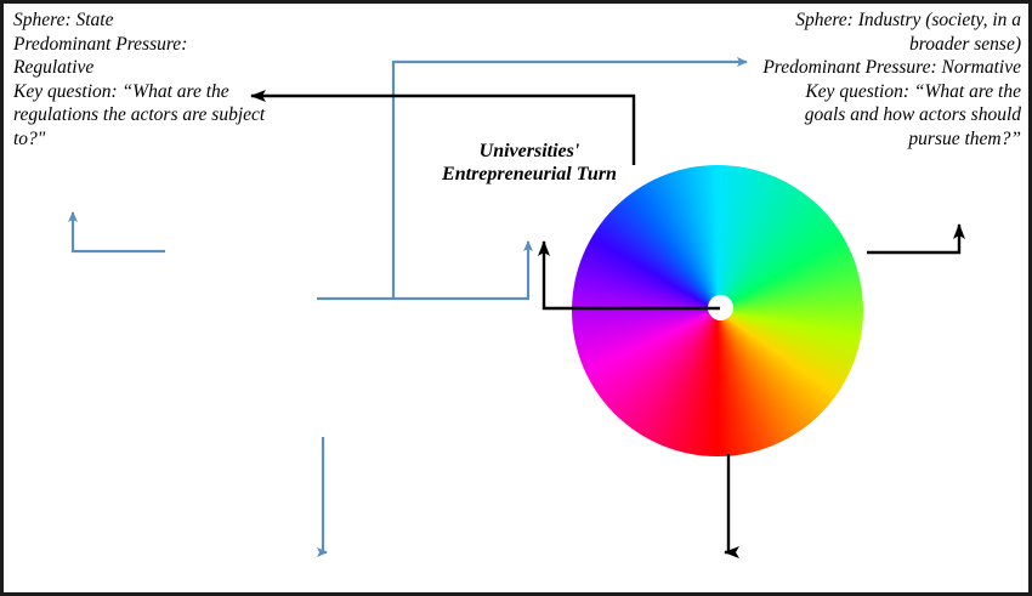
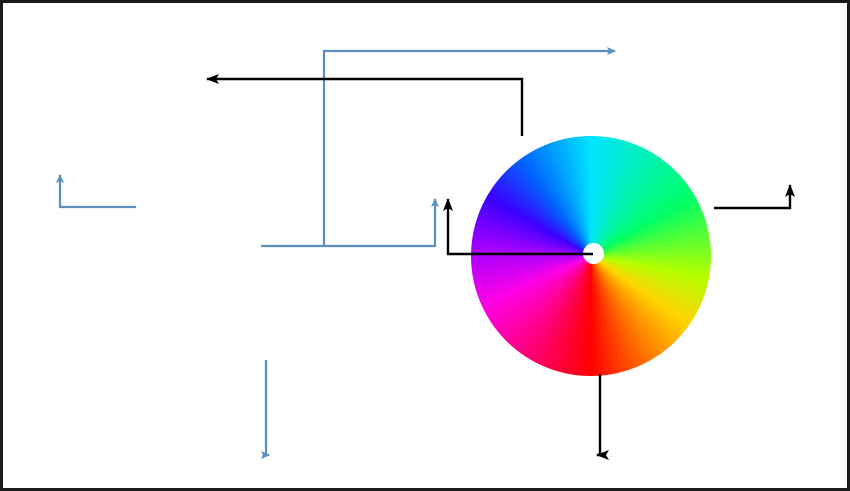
- Sphere: State
- Predominant Pressure: Regulative
- Key question: “What are the regulations the actors are subject to?"
- Sphere: Industry (society, in a broader sense)
- Predominant Pressure: Normative
- Key question: “What are the goals and how actors should pursue them?”
- Universities' Entrepreneurial Turn
